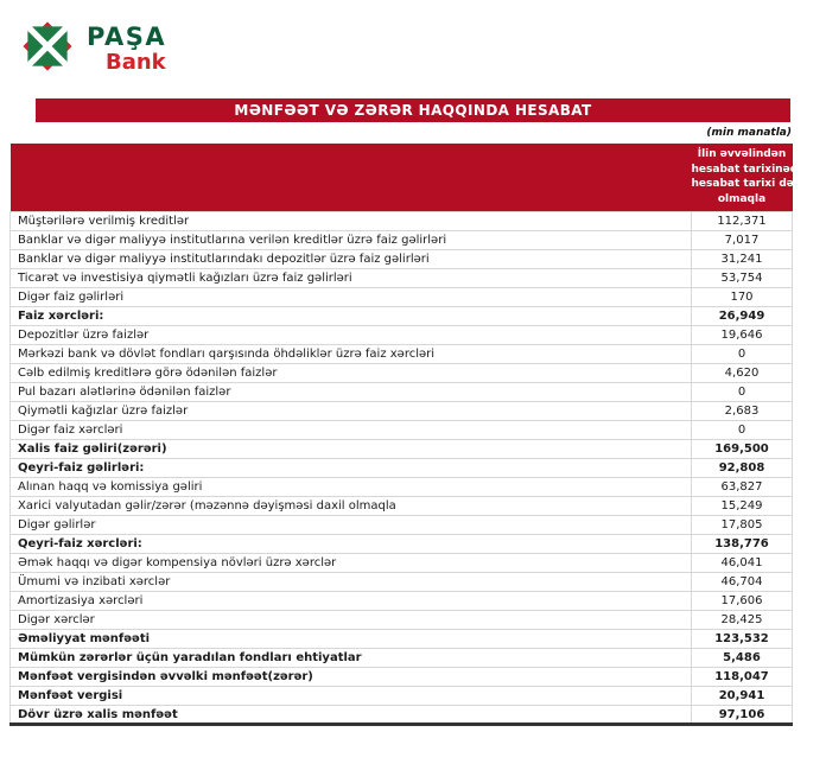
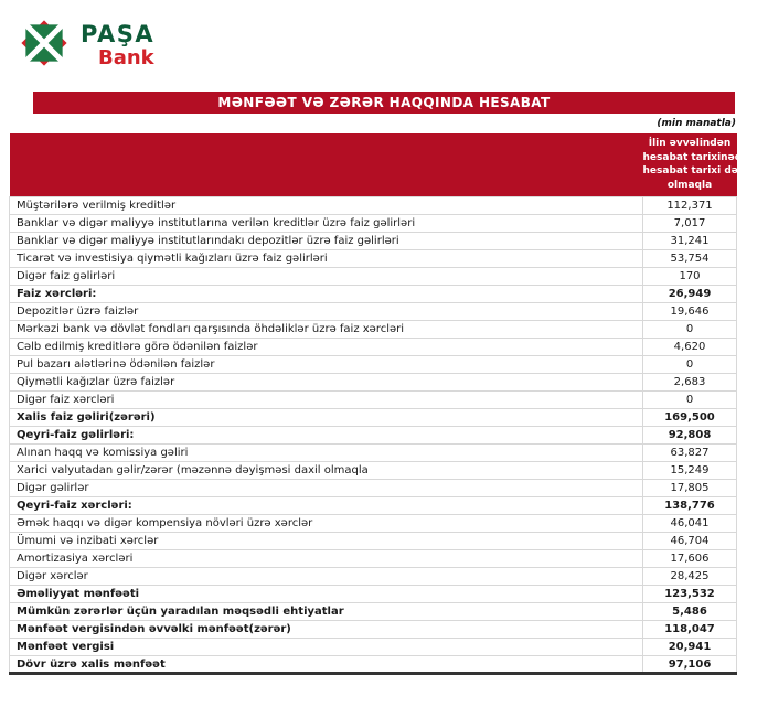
  PAŞA
  Bank
  MƏNFƏƏT VƏ ZƏRƏR HAQQINDA HESABAT
  (min manatla)
  	İlin əvvəlindənhesabat tarixinədək,hesabat tarixi də daxilolmaqla
  Müştərilərə verilmiş kreditlər	112,371
  Banklar və digər maliyyə institutlarına verilən kreditlər üzrə faiz gəlirləri	7,017
  Banklar və digər maliyyə institutlarındakı depozitlər üzrə faiz gəlirləri	31,241
  Ticarət və investisiya qiymətli kağızları üzrə faiz gəlirləri	53,754
  Digər faiz gəlirləri	170
  Faiz xərcləri:	26,949
  Depozitlər üzrə faizlər	19,646
  Mərkəzi bank və dövlət fondları qarşısında öhdəliklər üzrə faiz xərcləri	0
  Cəlb edilmiş kreditlərə görə ödənilən faizlər	4,620
  Pul bazarı alətlərinə ödənilən faizlər	0
  Qiymətli kağızlar üzrə faizlər	2,683
  Digər faiz xərcləri	0
  Xalis faiz gəliri(zərəri)	169,500
  Qeyri-faiz gəlirləri:	92,808
  Alınan haqq və komissiya gəliri	63,827
  Xarici valyutadan gəlir/zərər (məzənnə dəyişməsi daxil olmaqla	15,249
  Digər gəlirlər	17,805
  Qeyri-faiz xərcləri:	138,776
  Əmək haqqı və digər kompensiya növləri üzrə xərclər	46,041
  Ümumi və inzibati xərclər	46,704
  Amortizasiya xərcləri	17,606
  Digər xərclər	28,425
  Əməliyyat mənfəəti	123,532
- Mümkün zərərlər üçün yaradılan fondları ehtiyatlar	5,486
+ Mümkün zərərlər üçün yaradılan məqsədli ehtiyatlar	5,486
  Mənfəət vergisindən əvvəlki mənfəət(zərər)	118,047
  Mənfəət vergisi	20,941
  Dövr üzrə xalis mənfəət	97,106
